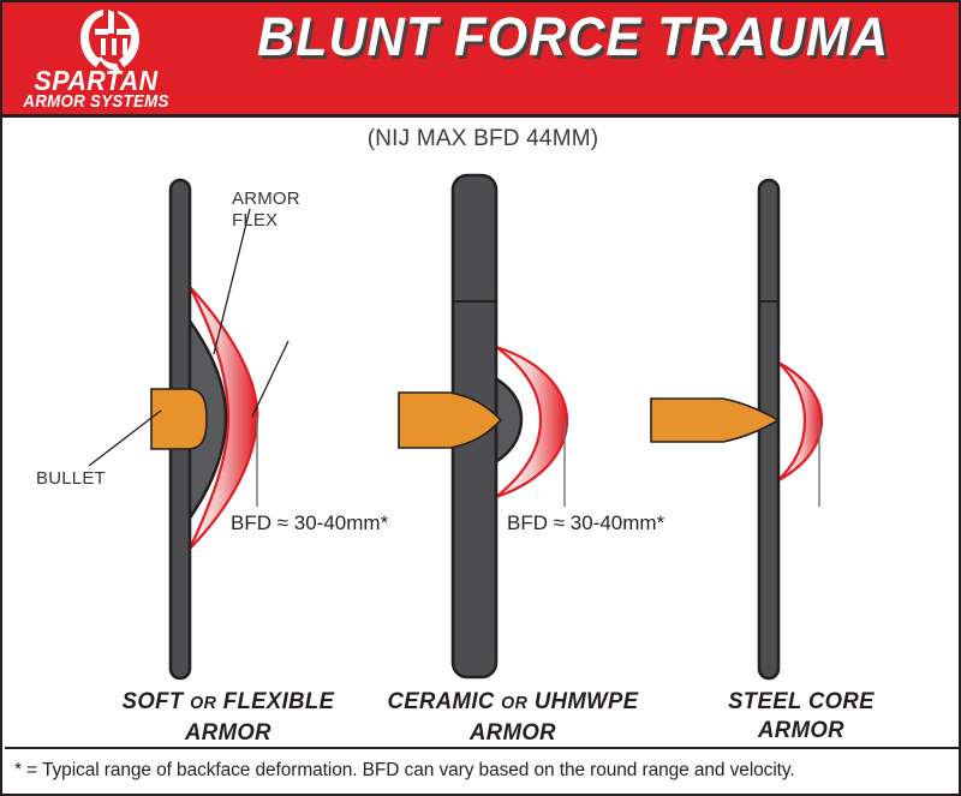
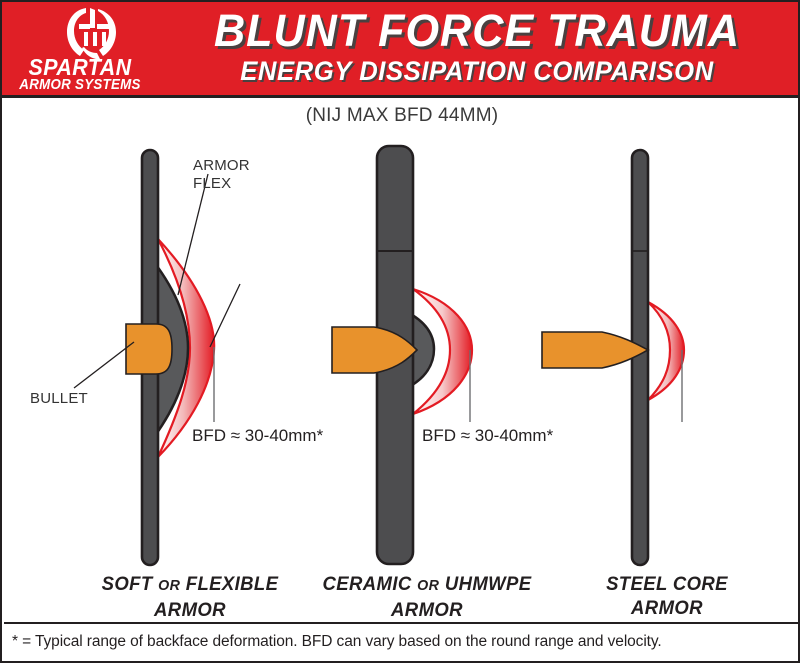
  SPARTAN
  ARMOR SYSTEMS
  BLUNT FORCE TRAUMA
+ ENERGY DISSIPATION COMPARISON
  (NIJ MAX BFD 44MM)
  ARMOR
  FLEX
  BULLET
  BFD ≈ 30-40mm*
  BFD ≈ 30-40mm*
  SOFT OR FLEXIBLE
  ARMOR
  CERAMIC OR UHMWPE
  ARMOR
  STEEL CORE
  ARMOR
  * = Typical range of backface deformation. BFD can vary based on the round range and velocity.
